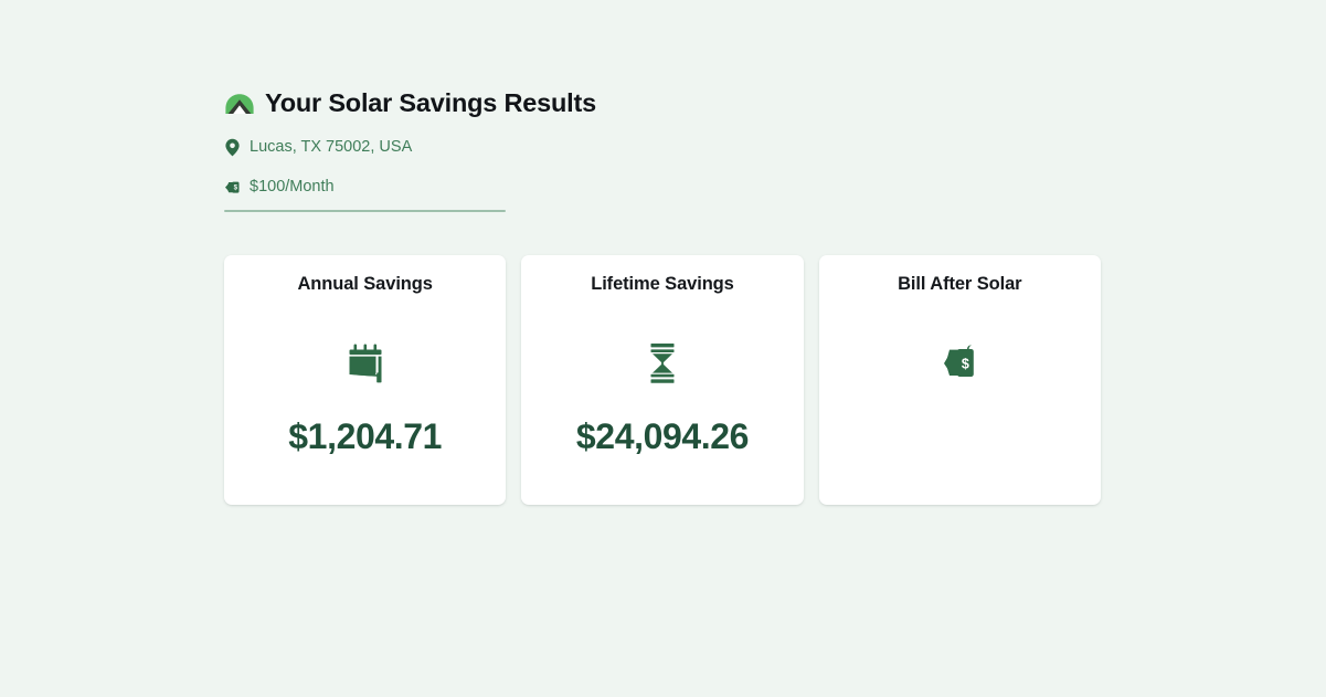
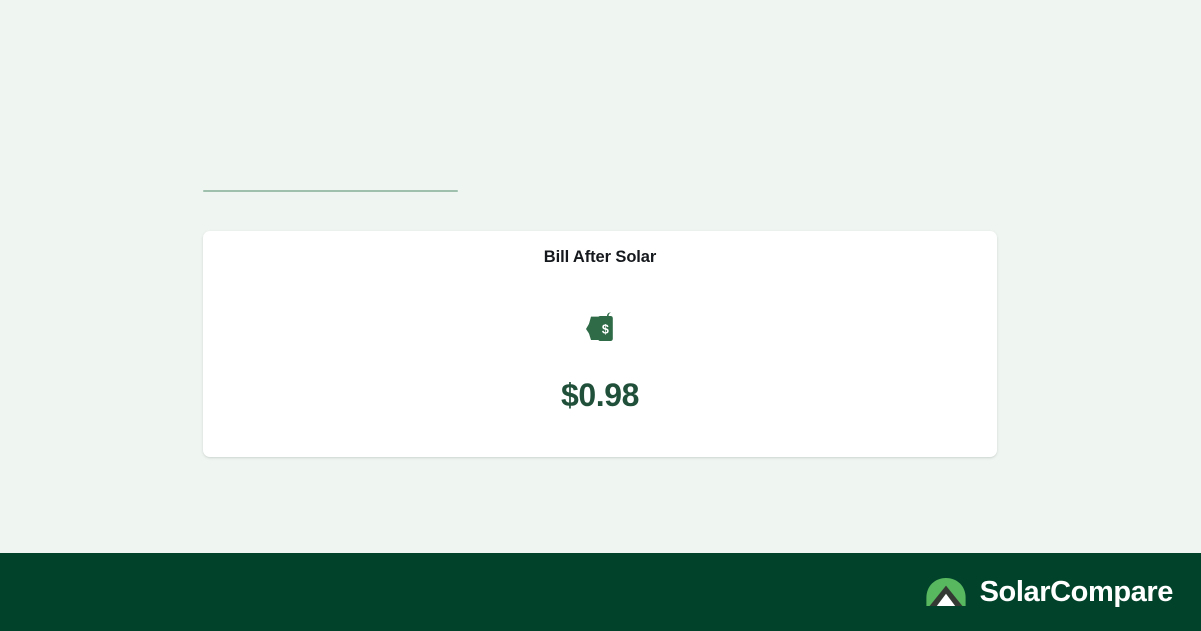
- Your Solar Savings Results
- Lucas, TX 75002, USA
- $100/Month
- Annual Savings
- $1,204.71
- Lifetime Savings
- $24,094.26
  Bill After Solar
  $
+ $0.98
+ SolarCompare
